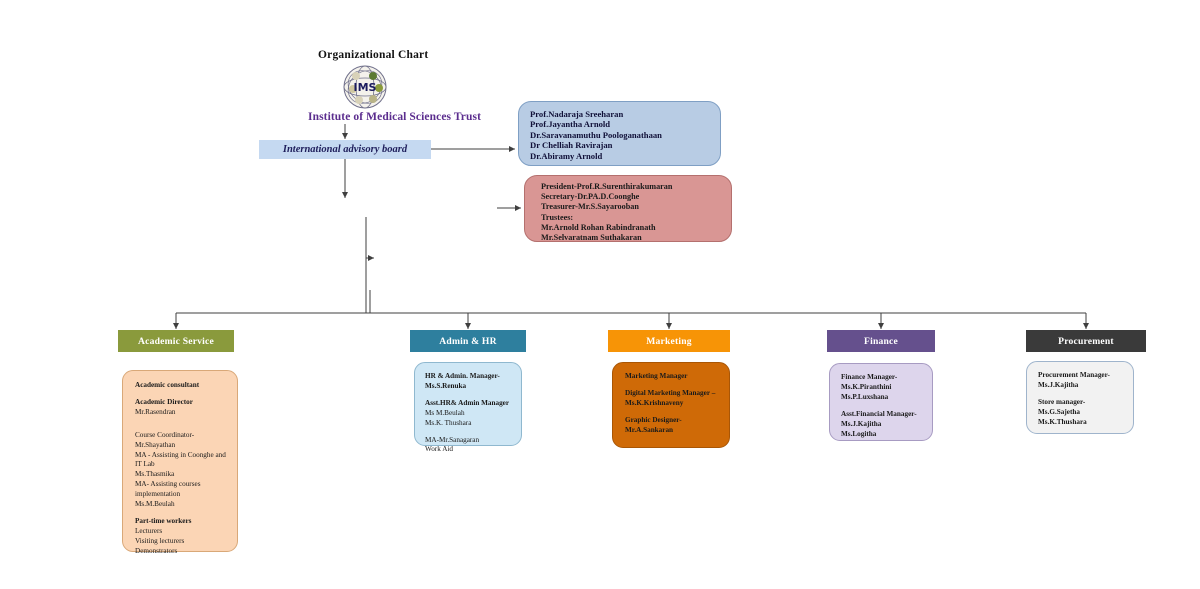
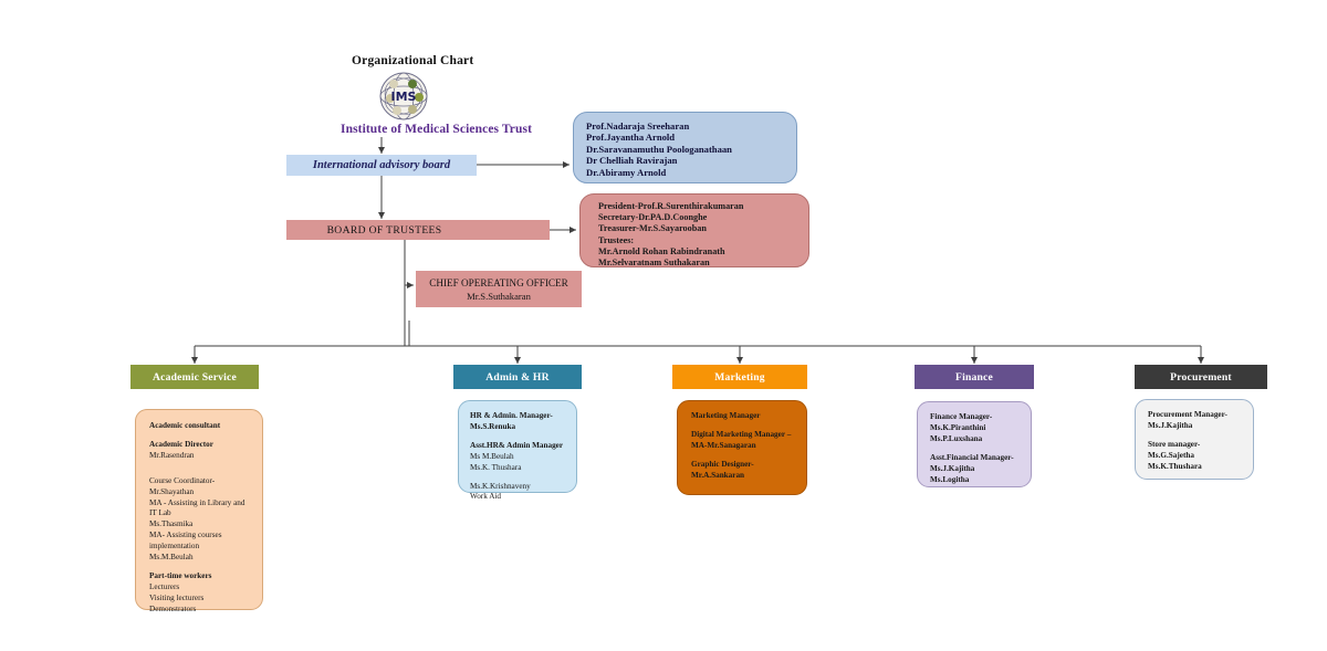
  Organizational Chart
  IMS
  Institute of Medical Sciences Trust
  International advisory board
  Prof.Nadaraja Sreeharan
  Prof.Jayantha Arnold
  Dr.Saravanamuthu Poologanathaan
  Dr Chelliah Ravirajan
  Dr.Abiramy Arnold
+ BOARD OF TRUSTEES
  President-Prof.R.Surenthirakumaran
  Secretary-Dr.PA.D.Coonghe
  Treasurer-Mr.S.Sayarooban
  Trustees:
  Mr.Arnold Rohan Rabindranath
  Mr.Selvaratnam Suthakaran
+ CHIEF OPEREATING OFFICER
+ Mr.S.Suthakaran
  Academic Service
  Admin & HR
  Marketing
  Finance
  Procurement
  Academic consultant
  Academic Director
  Mr.Rasendran
  Course Coordinator-
  Mr.Shayathan
- MA - Assisting in Coonghe and
+ MA - Assisting in Library and
  IT Lab
  Ms.Thasmika
  MA- Assisting courses
  implementation
  Ms.M.Beulah
  Part-time workers
  Lecturers
  Visiting lecturers
  Demonstrators
  HR & Admin. Manager-
  Ms.S.Renuka
  Asst.HR& Admin Manager
  Ms M.Beulah
  Ms.K. Thushara
- MA-Mr.Sanagaran
+ Ms.K.Krishnaveny
  Work Aid
  Marketing Manager
  Digital Marketing Manager –
- Ms.K.Krishnaveny
+ MA-Mr.Sanagaran
  Graphic Designer-
  Mr.A.Sankaran
  Finance Manager-
  Ms.K.Piranthini
  Ms.P.Luxshana
  Asst.Financial Manager-
  Ms.J.Kajitha
  Ms.Logitha
  Procurement Manager-
  Ms.J.Kajitha
  Store manager-
  Ms.G.Sajetha
  Ms.K.Thushara
